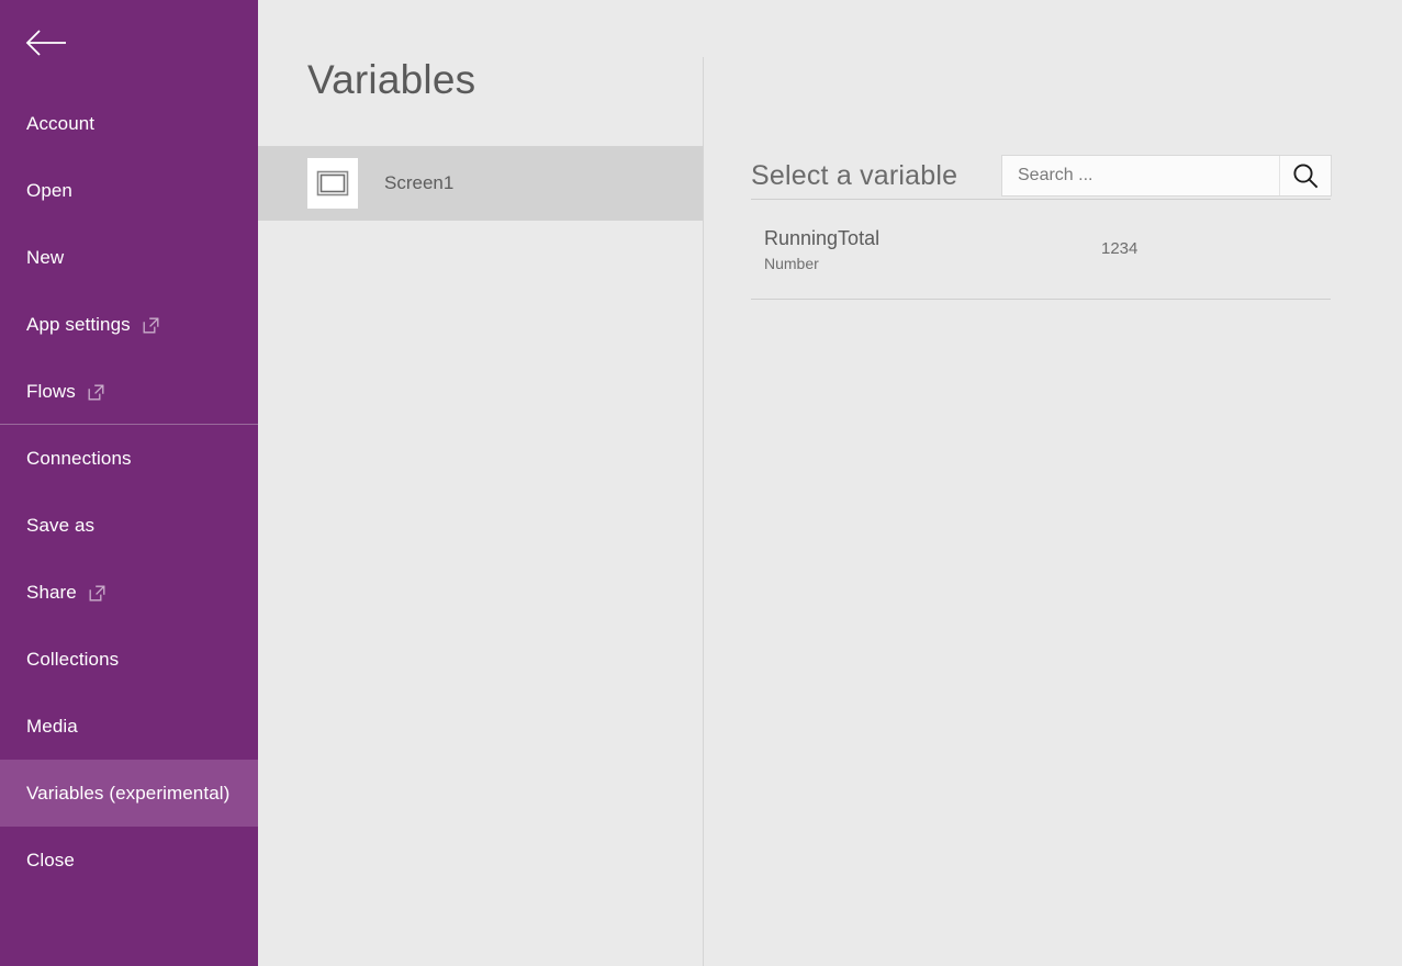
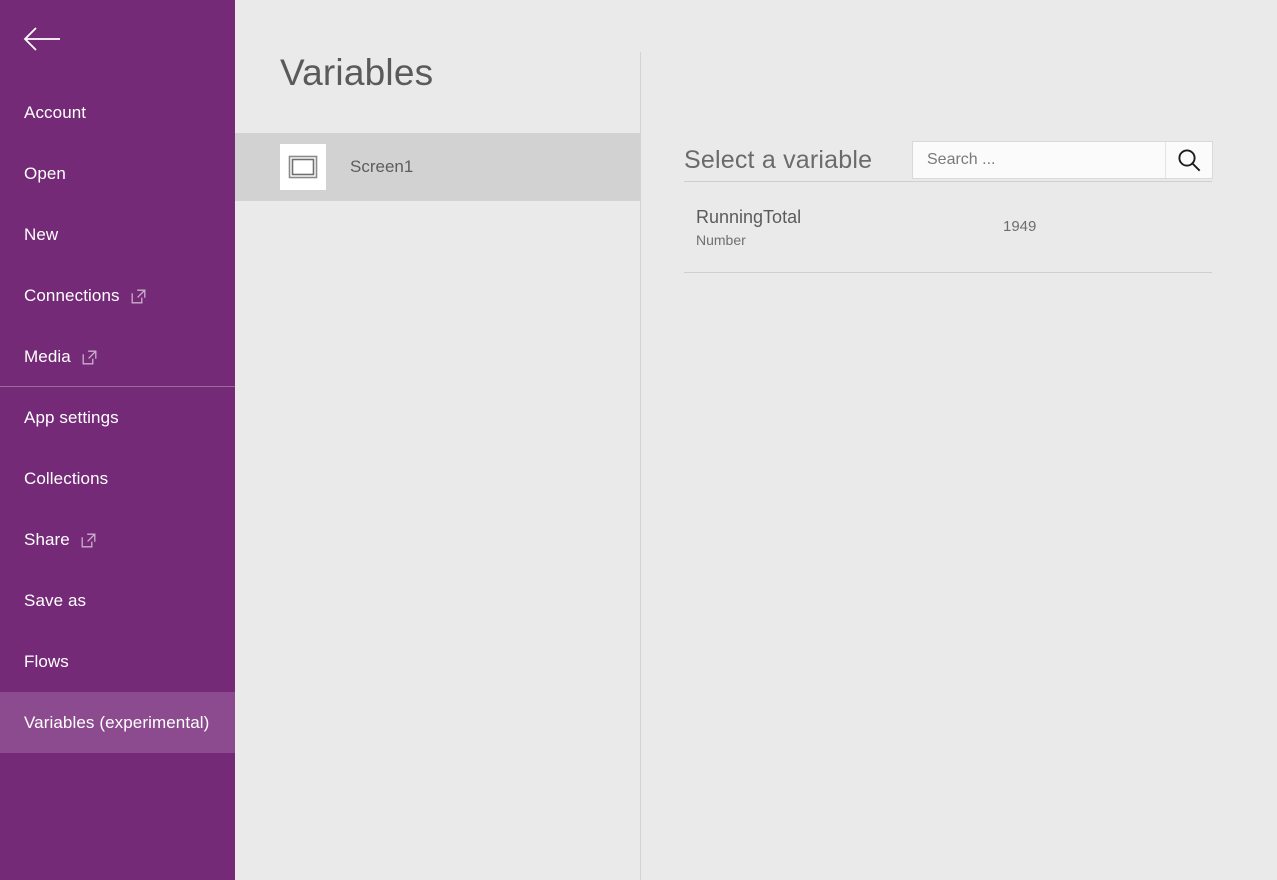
  Account
  Open
  New
- App settings
+ Connections
- Flows
+ Media
- Connections
+ App settings
- Save as
+ Collections
  Share
- Collections
+ Save as
- Media
+ Flows
  Variables (experimental)
- Close
  Variables
  Screen1
  Select a variable
  Search ...
  RunningTotal
  Number
- 1234
+ 1949
